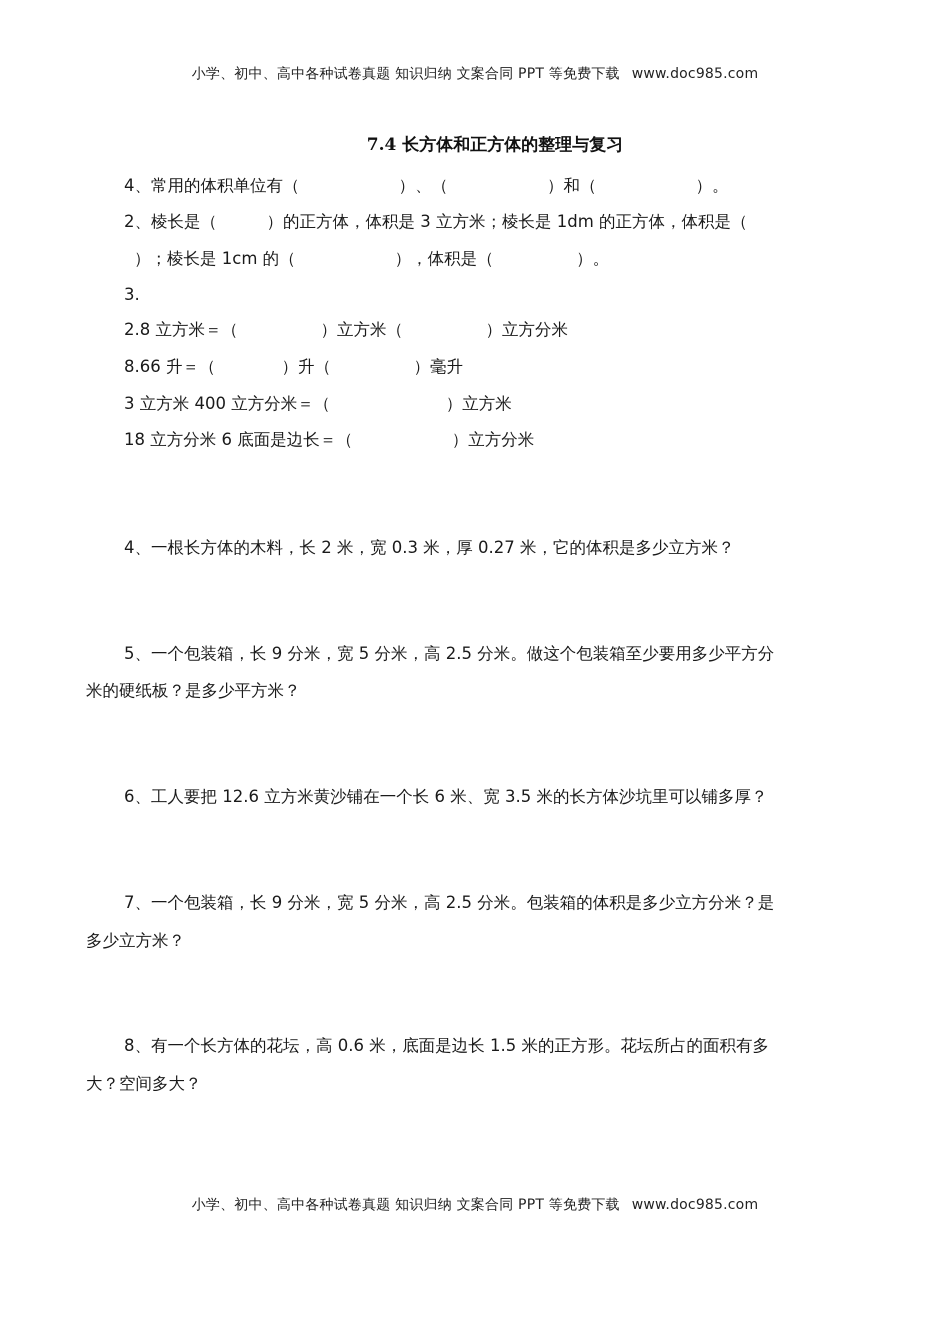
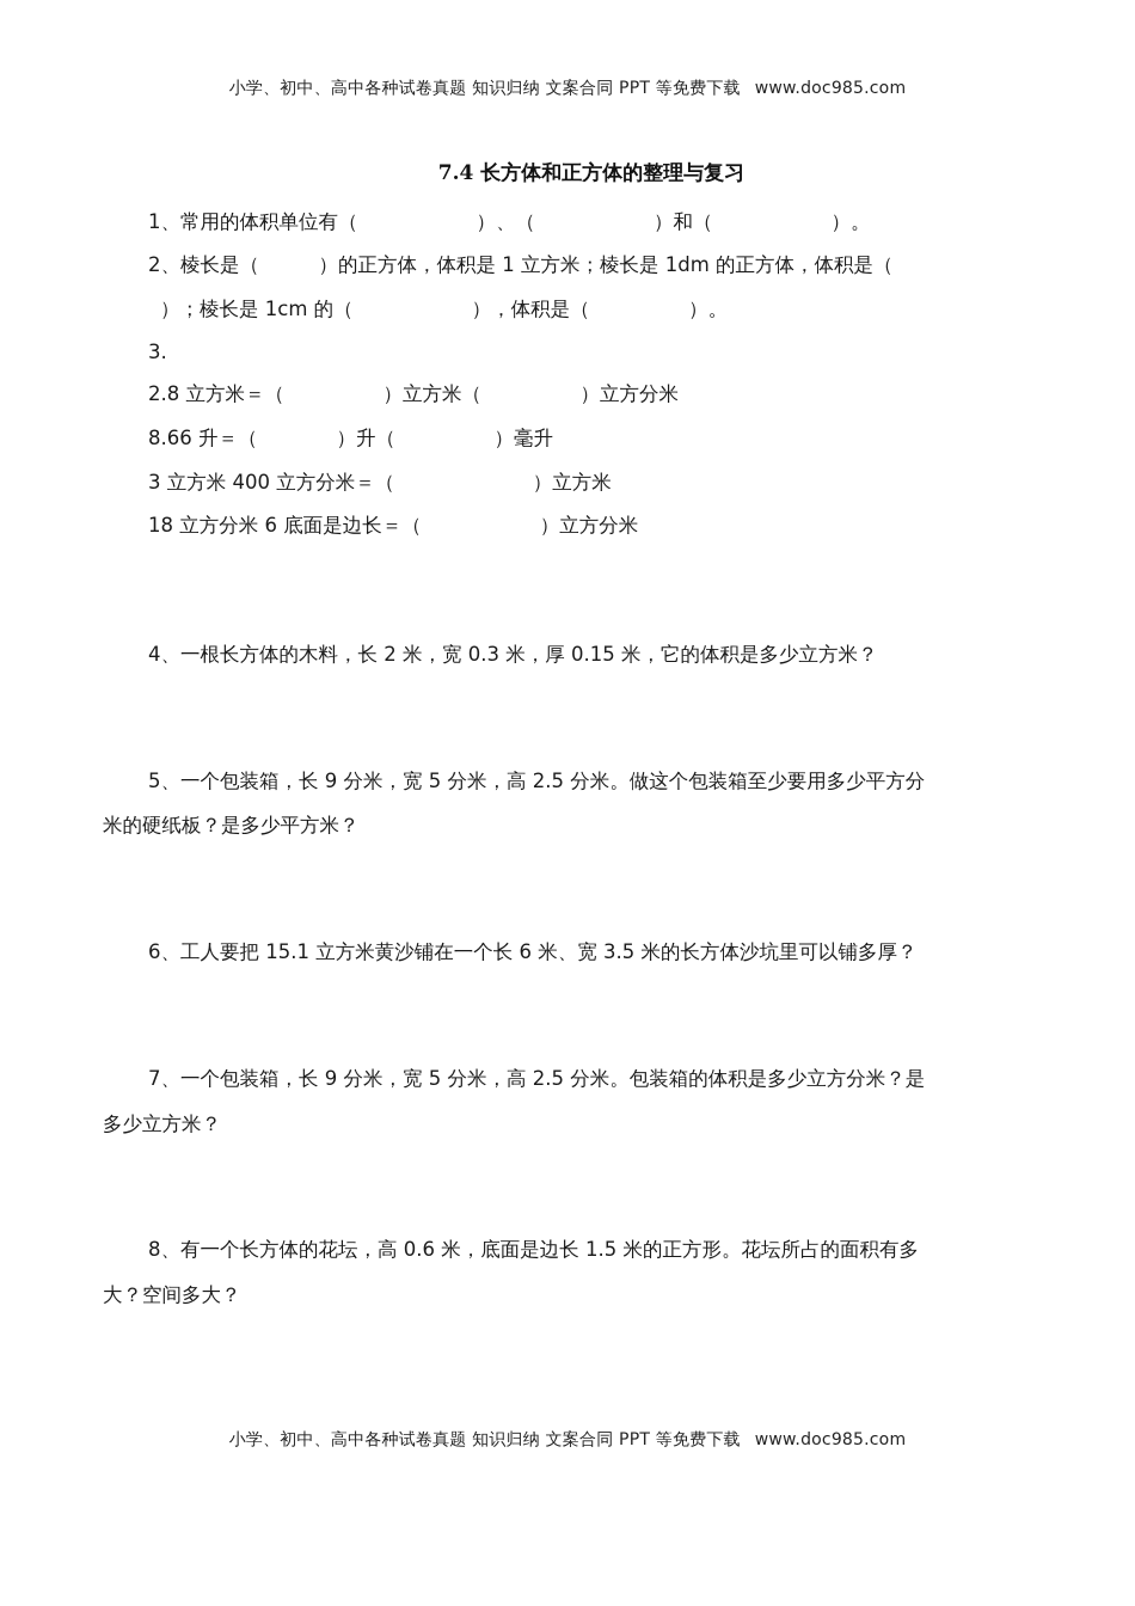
  小学、初中、高中各种试卷真题 知识归纳 文案合同 PPT 等免费下载 www.doc985.com
  7.4 长方体和正方体的整理与复习
- 4、常用的体积单位有（ ）、（ ）和（ ）。
+ 1、常用的体积单位有（ ）、（ ）和（ ）。
- 2、棱长是（ ）的正方体，体积是 3 立方米；棱长是 1dm 的正方体，体积是（
+ 2、棱长是（ ）的正方体，体积是 1 立方米；棱长是 1dm 的正方体，体积是（
  ）；棱长是 1cm 的（ ），体积是（ ）。
  3.
  2.8 立方米＝（ ）立方米（ ）立方分米
  8.66 升＝（ ）升（ ）毫升
  3 立方米 400 立方分米＝（ ）立方米
  18 立方分米 6 底面是边长＝（ ）立方分米
- 4、一根长方体的木料，长 2 米，宽 0.3 米，厚 0.27 米，它的体积是多少立方米？
+ 4、一根长方体的木料，长 2 米，宽 0.3 米，厚 0.15 米，它的体积是多少立方米？
  5、一个包装箱，长 9 分米，宽 5 分米，高 2.5 分米。做这个包装箱至少要用多少平方分
  米的硬纸板？是多少平方米？
- 6、工人要把 12.6 立方米黄沙铺在一个长 6 米、宽 3.5 米的长方体沙坑里可以铺多厚？
+ 6、工人要把 15.1 立方米黄沙铺在一个长 6 米、宽 3.5 米的长方体沙坑里可以铺多厚？
  7、一个包装箱，长 9 分米，宽 5 分米，高 2.5 分米。包装箱的体积是多少立方分米？是
  多少立方米？
  8、有一个长方体的花坛，高 0.6 米，底面是边长 1.5 米的正方形。花坛所占的面积有多
  大？空间多大？
  小学、初中、高中各种试卷真题 知识归纳 文案合同 PPT 等免费下载 www.doc985.com
